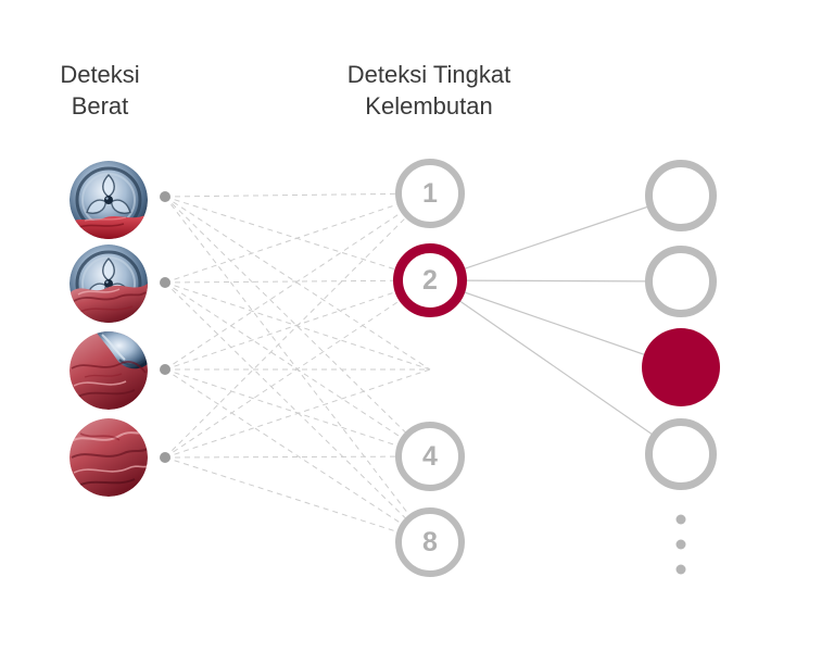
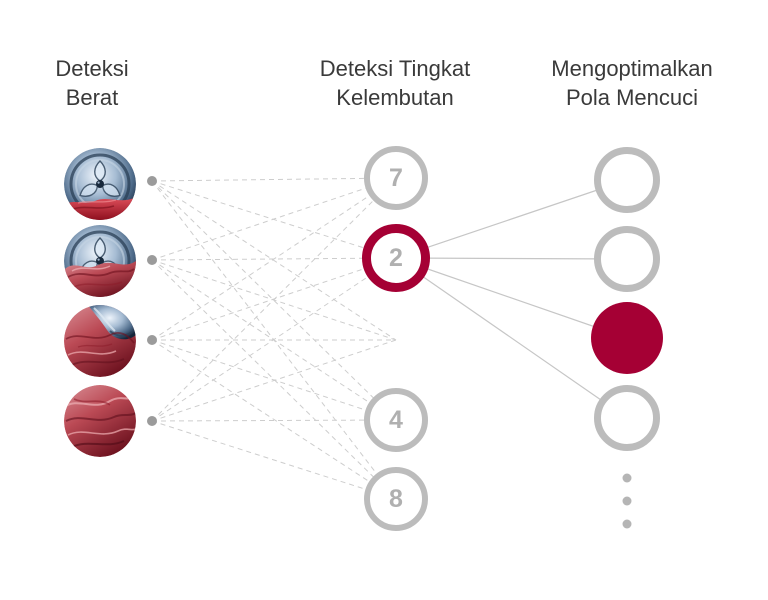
  Deteksi
  Berat
  Deteksi Tingkat
  Kelembutan
+ Mengoptimalkan
+ Pola Mencuci
- 1
+ 7
  2
  4
  8
